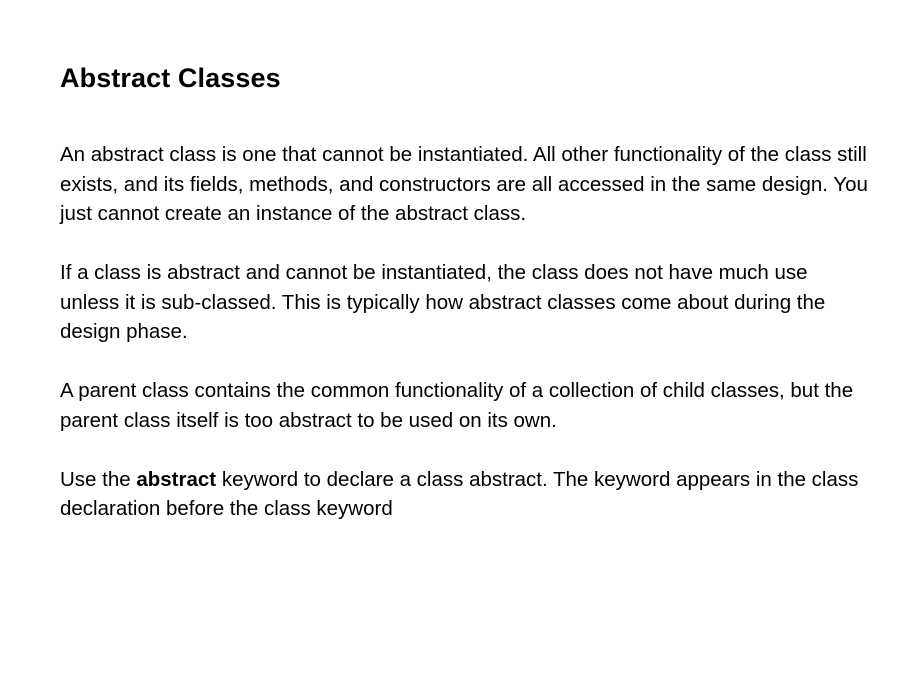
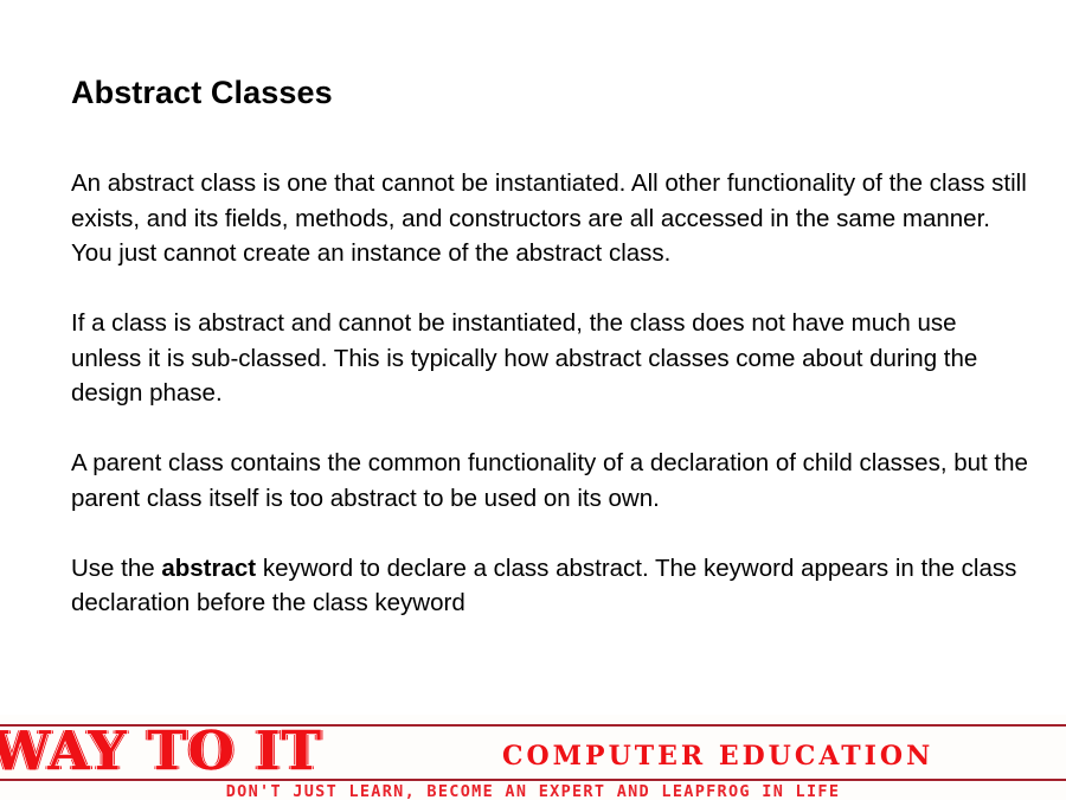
  Abstract Classes
- An abstract class is one that cannot be instantiated. All other functionality of the class still exists, and its fields, methods, and constructors are all accessed in the same design. You just cannot create an instance of the abstract class.
+ An abstract class is one that cannot be instantiated. All other functionality of the class still exists, and its fields, methods, and constructors are all accessed in the same manner. You just cannot create an instance of the abstract class.
  If a class is abstract and cannot be instantiated, the class does not have much use unless it is sub-classed. This is typically how abstract classes come about during the design phase.
- A parent class contains the common functionality of a collection of child classes, but the parent class itself is too abstract to be used on its own.
+ A parent class contains the common functionality of a declaration of child classes, but the parent class itself is too abstract to be used on its own.
  Use the abstract keyword to declare a class abstract. The keyword appears in the class declaration before the class keyword
+ WAY TO IT
+ COMPUTER EDUCATION
+ DON'T JUST LEARN, BECOME AN EXPERT AND LEAPFROG IN LIFE
